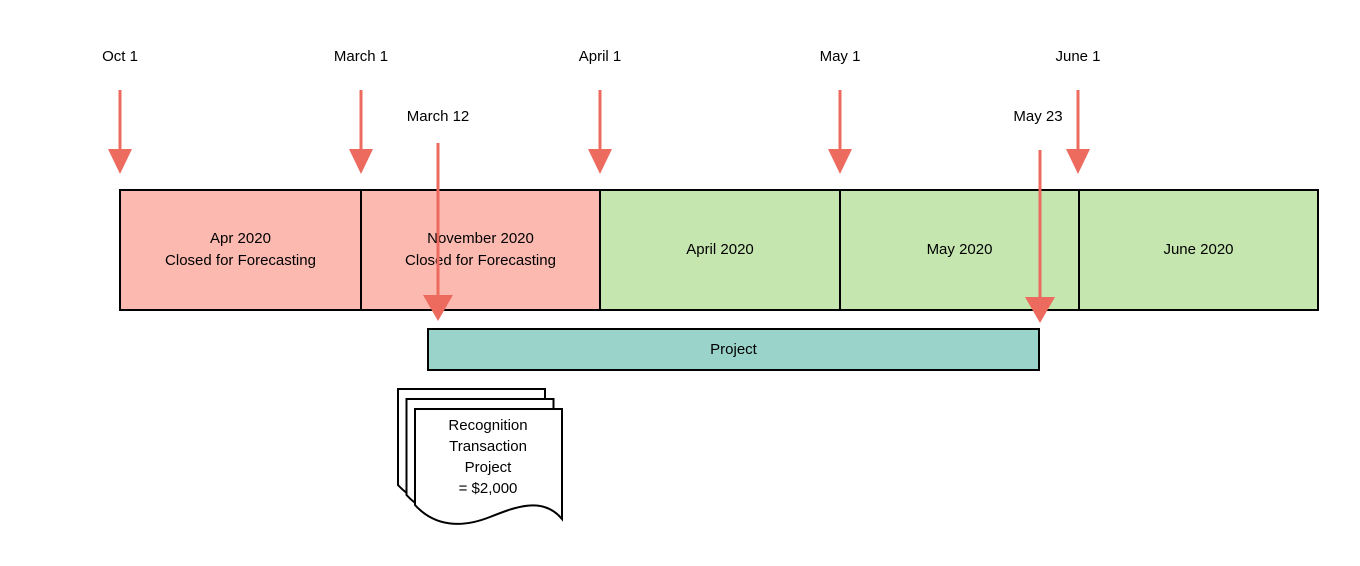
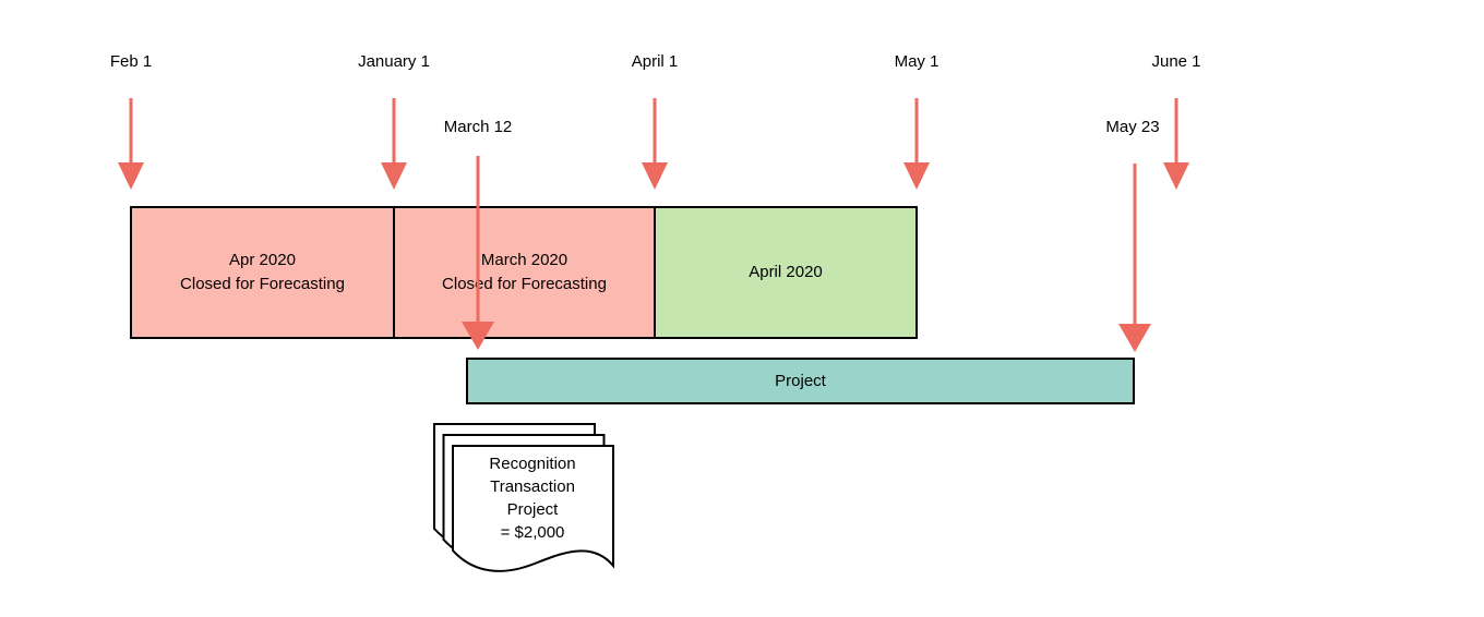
- Oct 1
+ Feb 1
- March 1
+ January 1
  April 1
  May 1
  June 1
  March 12
  May 23
  Apr 2020
  Closed for Forecasting
- November 2020
+ March 2020
  Closd for Forecasting
  April 2020
- May 2020
- June 2020
  Project
  Recognition
  Transaction
  Project
  = $2,000
